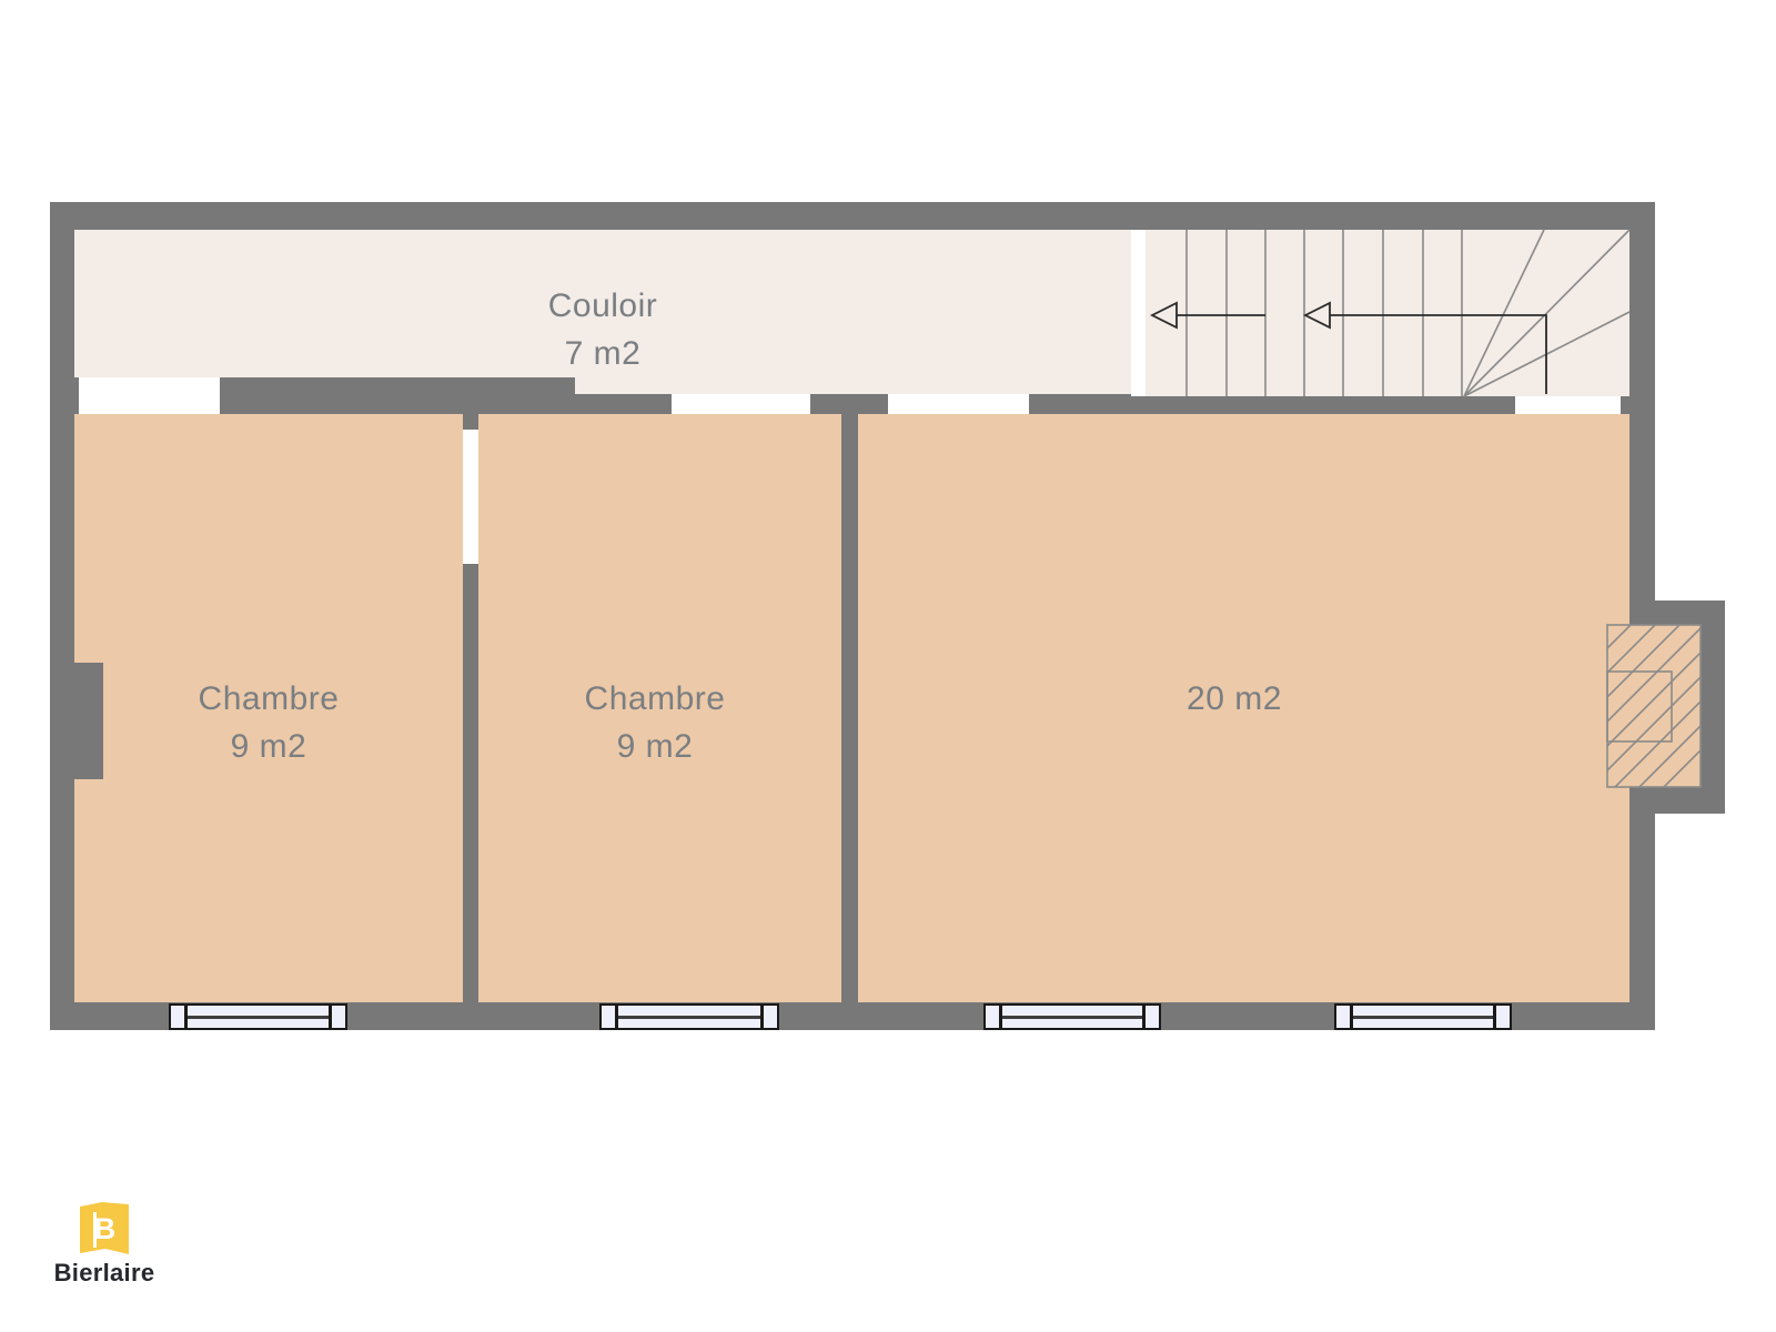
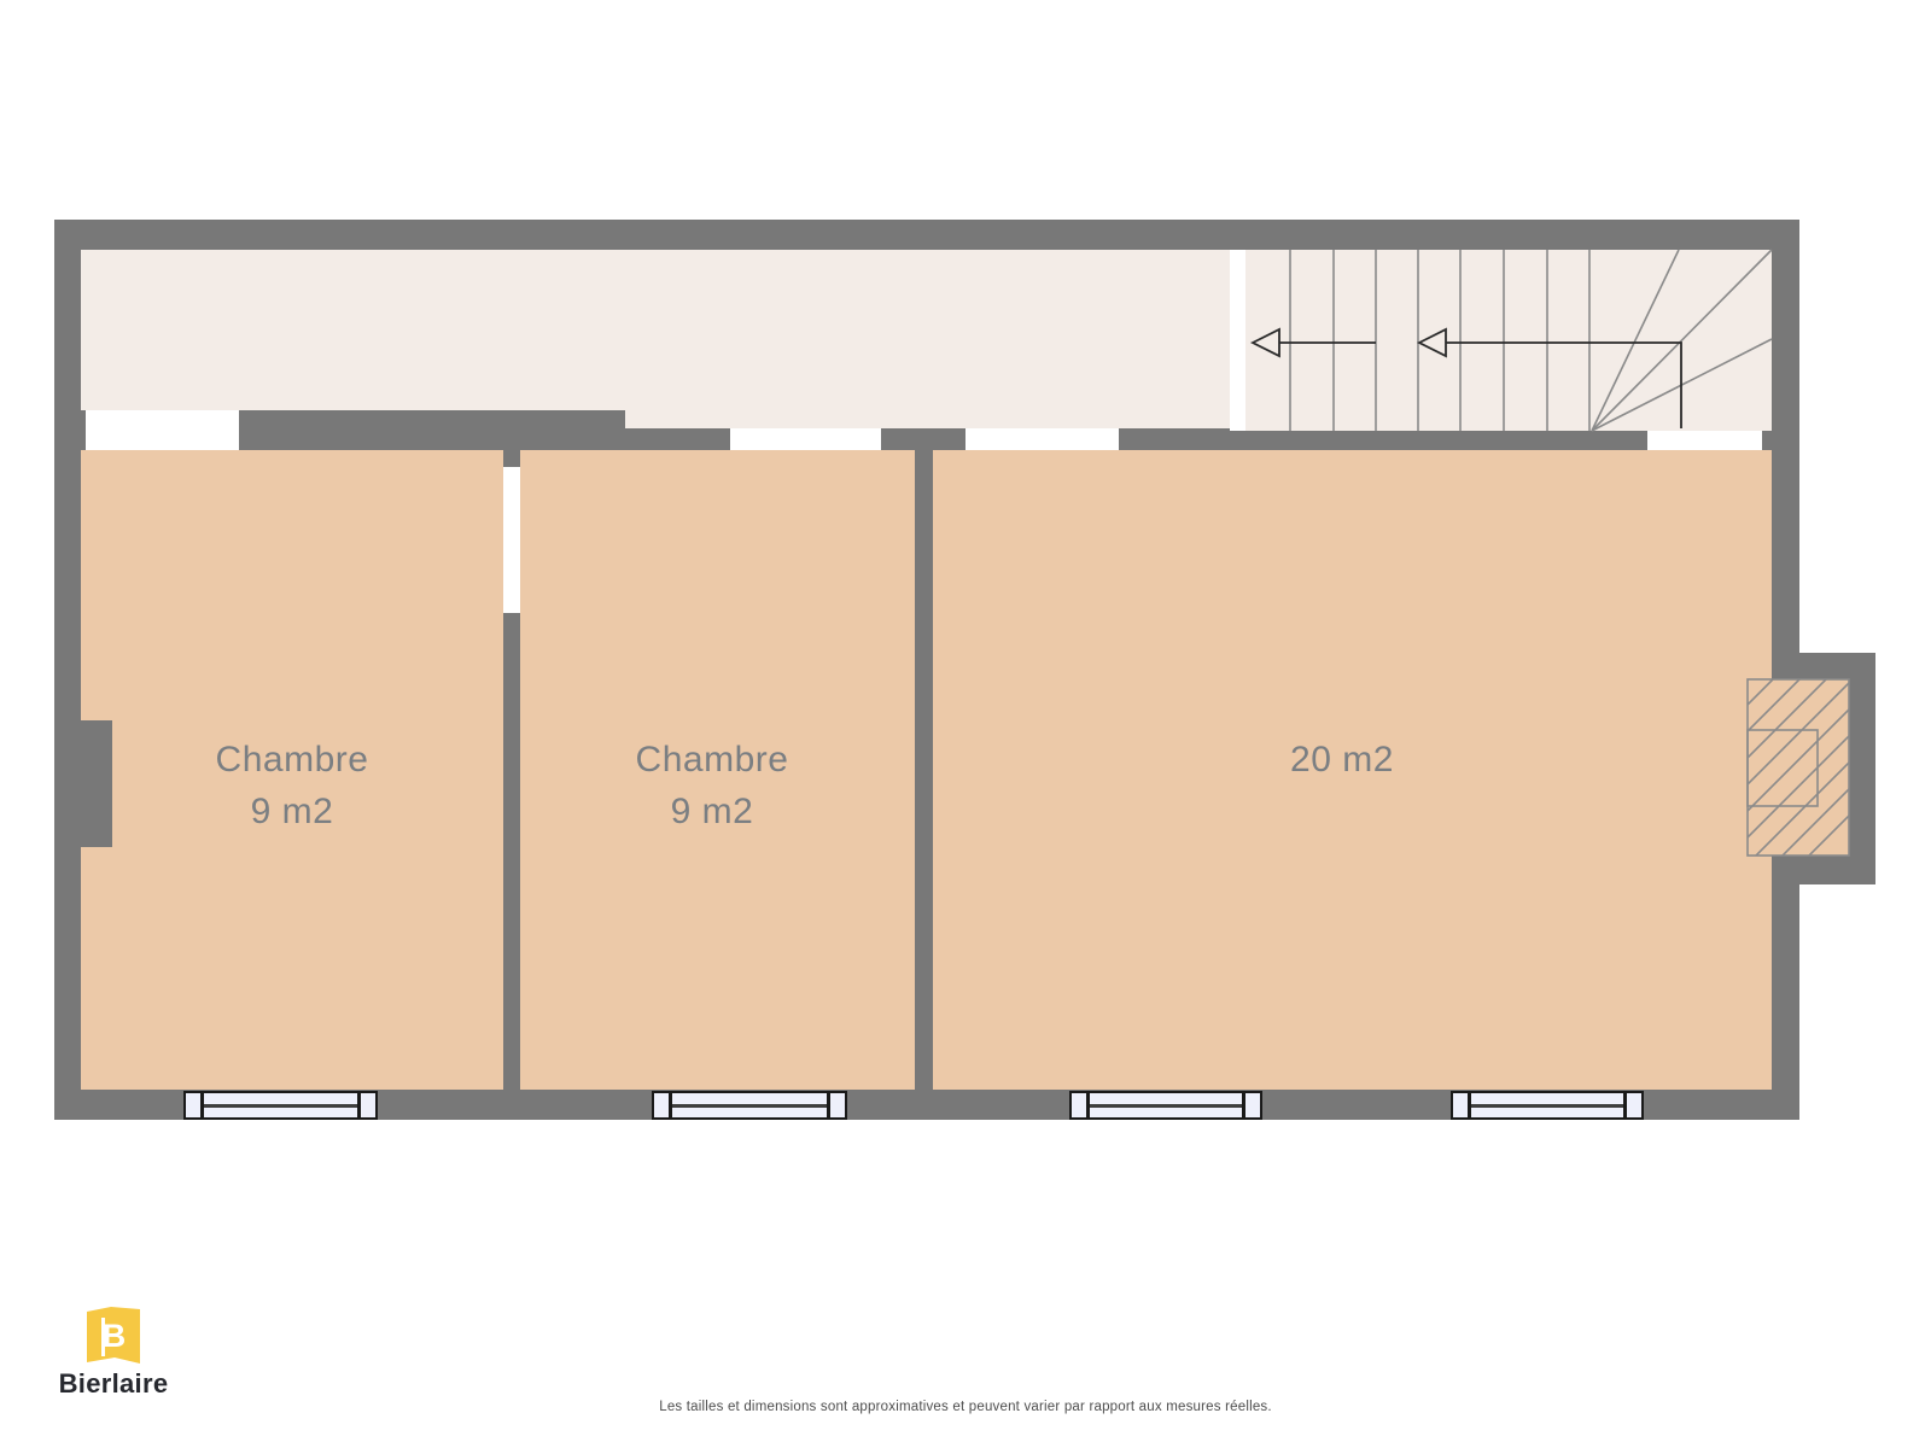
- Couloir
- 7 m2
  Chambre
  9 m2
  Chambre
  9 m2
  20 m2
  B
  Bierlaire
+ Les tailles et dimensions sont approximatives et peuvent varier par rapport aux mesures réelles.
